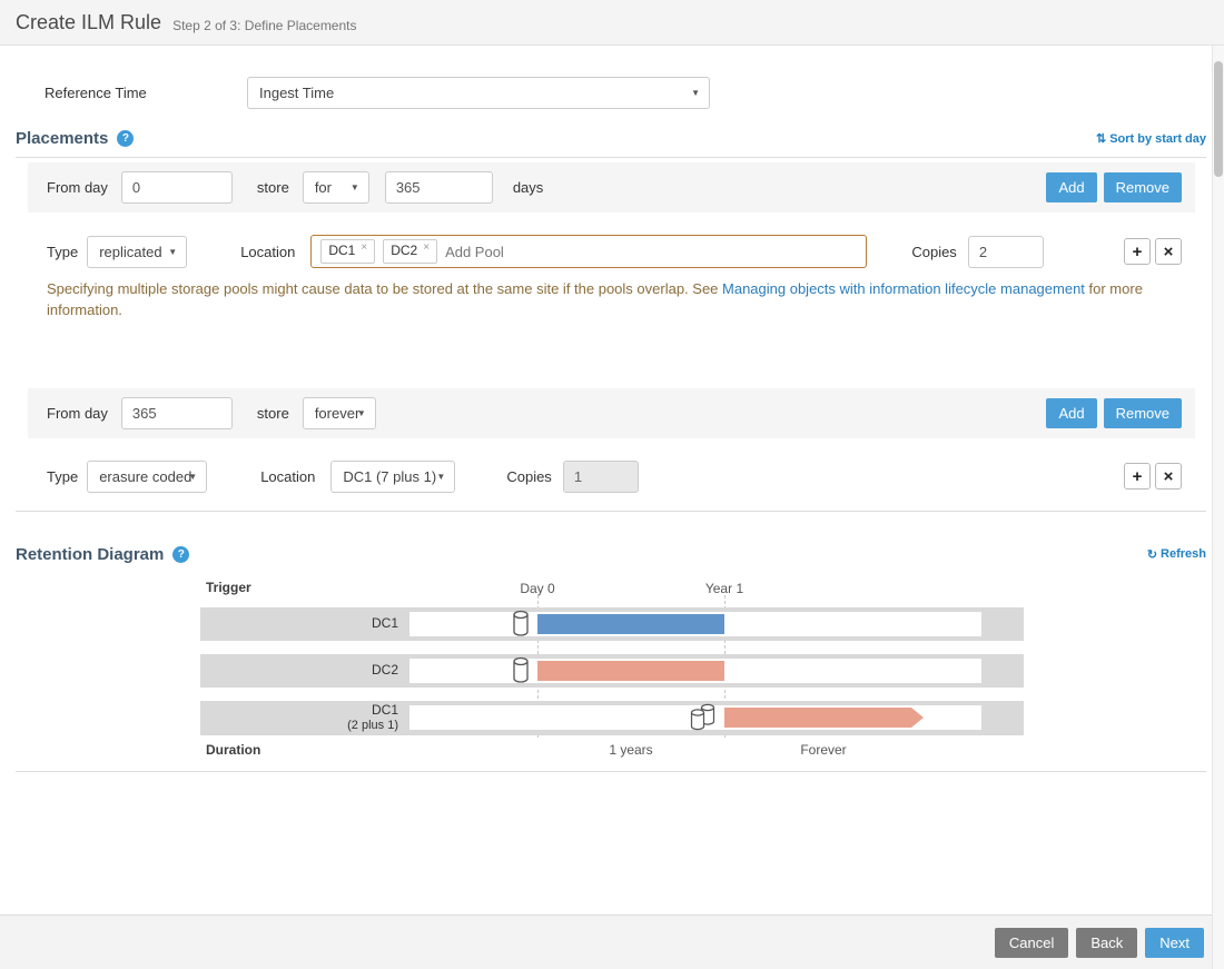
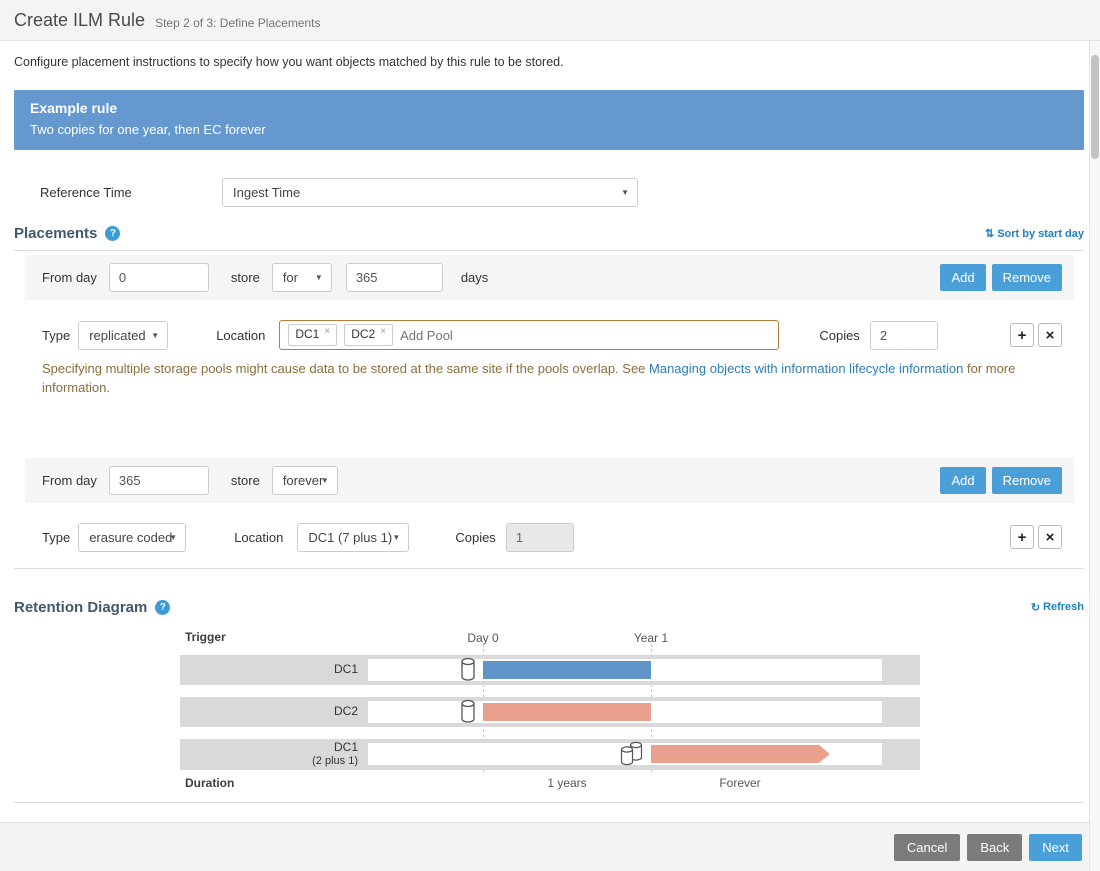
  Create ILM Rule
  Step 2 of 3: Define Placements
+ Configure placement instructions to specify how you want objects matched by this rule to be stored.
+ Example rule
+ Two copies for one year, then EC forever
  Reference Time
  Ingest Time
  ▼
  Placements
  ?
  ⇅
  Sort by start day
  From day
  0
  store
  for
  ▼
  365
  days
  Add
  Remove
  Type
  replicated
  ▼
  Location
  DC1
  ×
  DC2
  ×
  Add Pool
  Copies
  2
  +
  ×
- Specifying multiple storage pools might cause data to be stored at the same site if the pools overlap. See Managing objects with information lifecycle management for more information.
+ Specifying multiple storage pools might cause data to be stored at the same site if the pools overlap. See Managing objects with information lifecycle information for more information.
  From day
  365
  store
  forever
  ▼
  Add
  Remove
  Type
  erasure coded
  ▼
  Location
  DC1 (7 plus 1)
  ▼
  Copies
  1
  +
  ×
  Retention Diagram
  ?
  ↻
  Refresh
  Trigger
  Day 0
  Year 1
  DC1
  DC2
  DC1
  (2 plus 1)
  Duration
  1 years
  Forever
  Cancel
  Back
  Next
